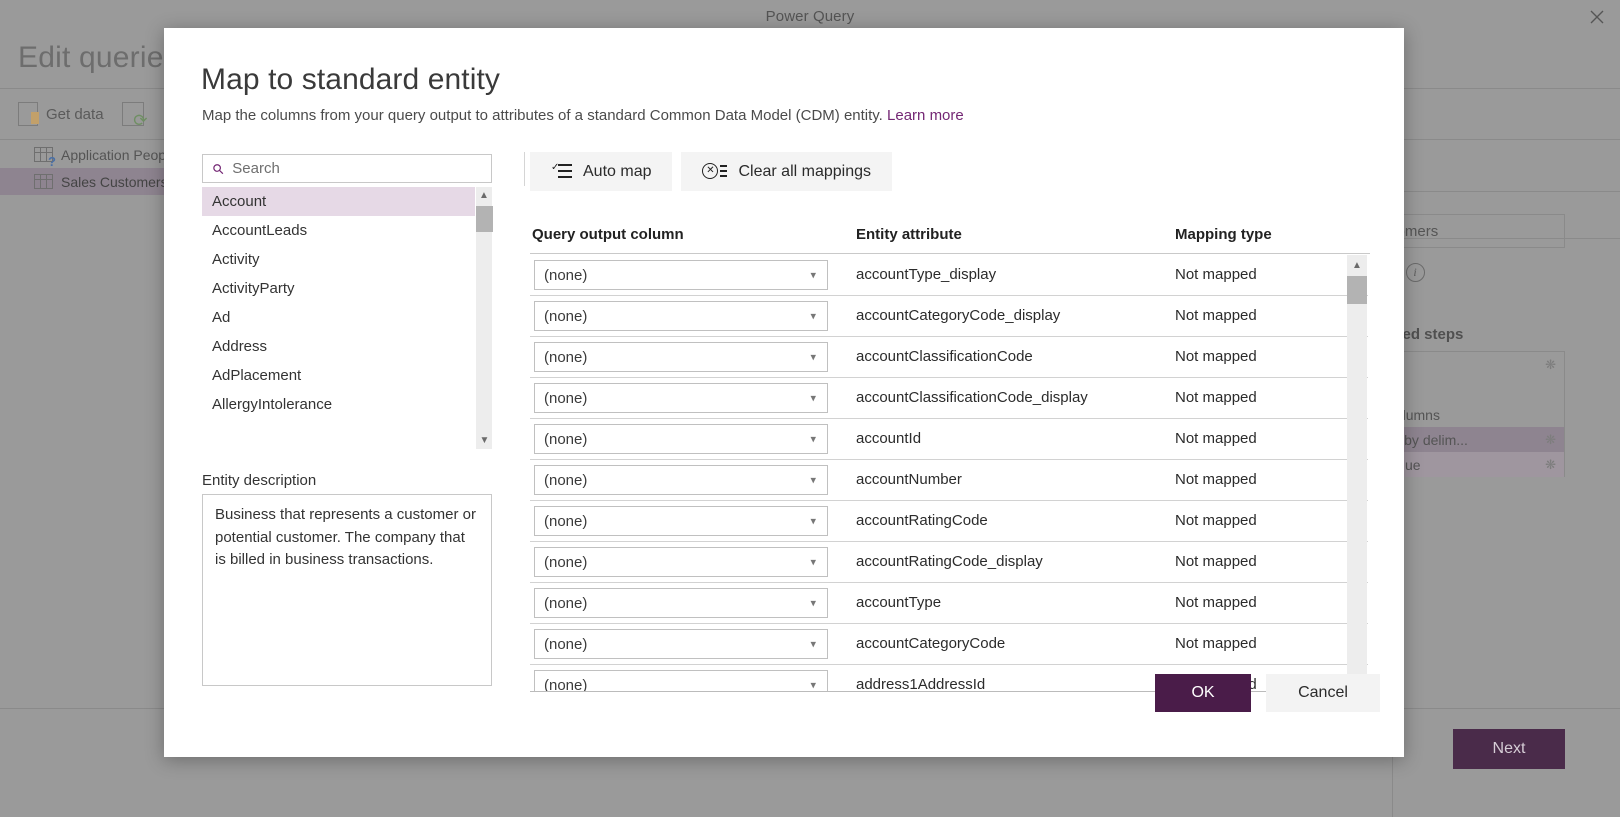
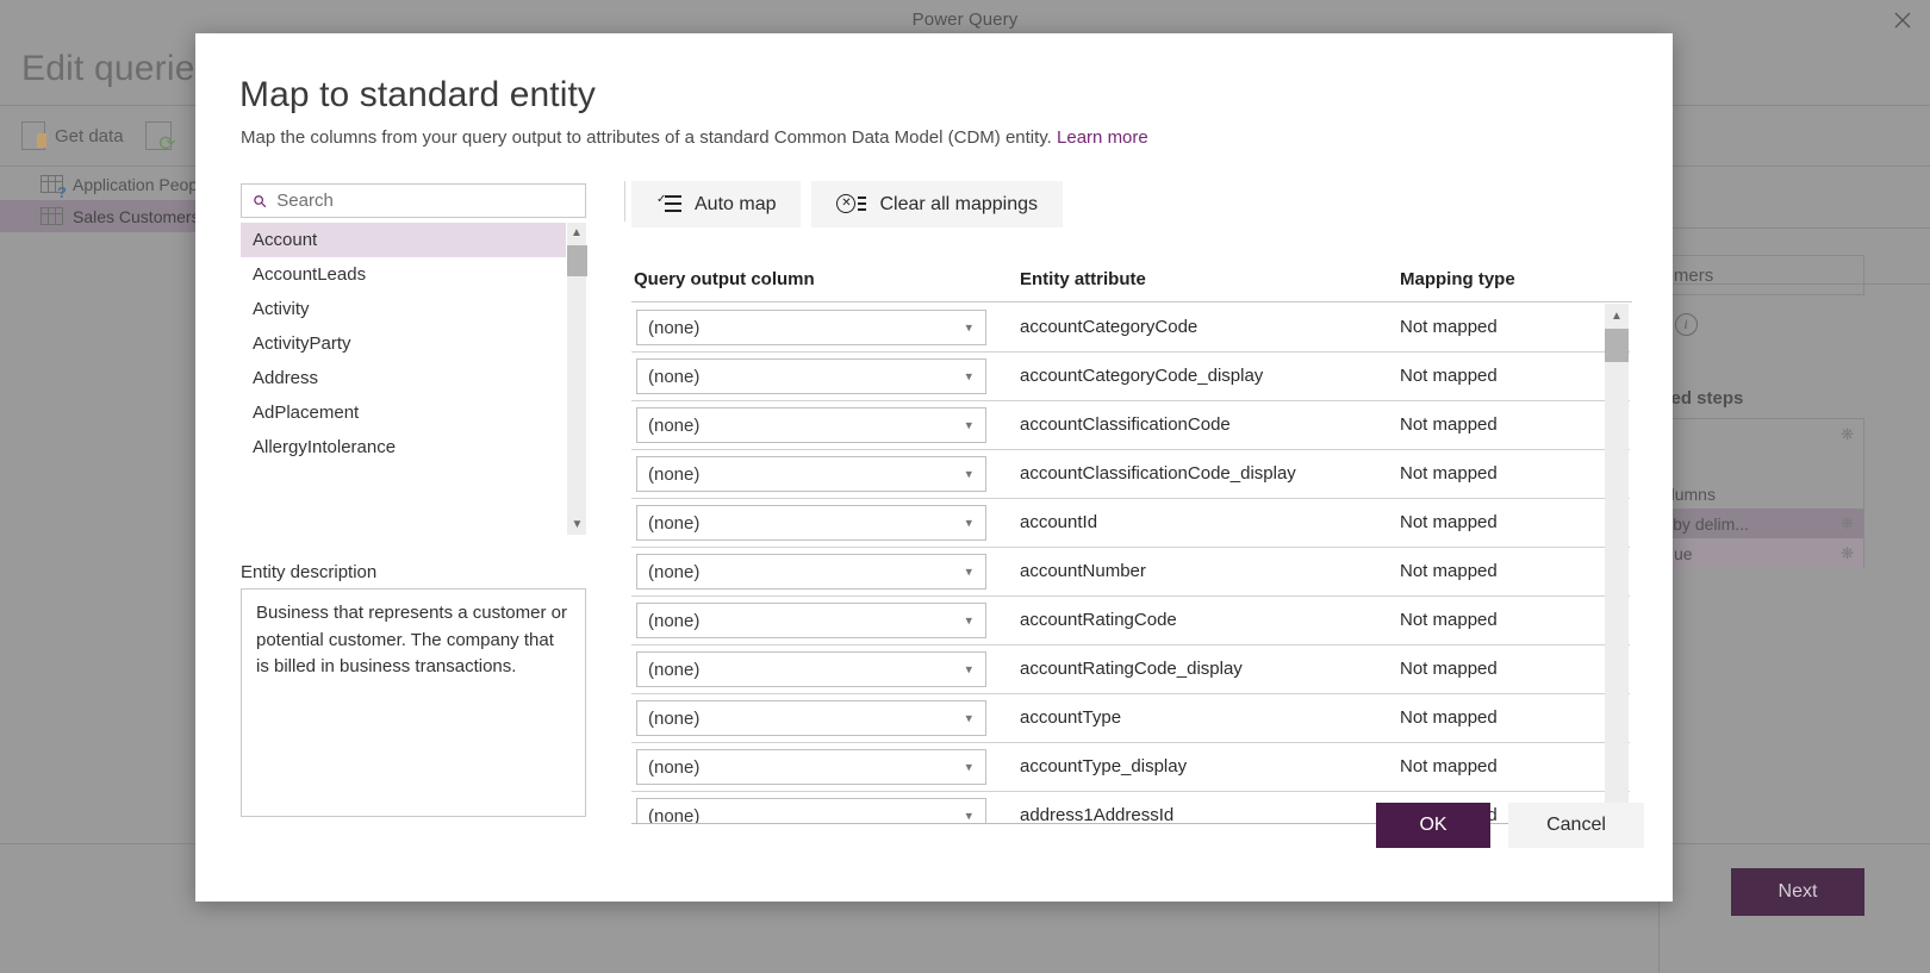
  Edit querie
  Get data
  Application Peop
  Sales Customer
  i
  ❋
  ❋
  Next
  Power Query
  Map to standard entity
  Map the columns from your query output to attributes of a standard Common Data Model (CDM) entity. Learn more
  Search
  Account
  AccountLeads
  Activity
  ActivityParty
- Ad
  Address
  AdPlacement
  AllergyIntolerance
  ▲
  ▼
  Entity description
  Business that represents a customer or potential customer. The company that is billed in business transactions.
  ✓
  Auto map
  ✕
  Clear all mappings
  Query output column
  Entity attribute
  Mapping type
  (none)
  ▾
- accountType_display
+ accountCategoryCode
  Not mapped
  (none)
  ▾
  accountCategoryCode_display
  Not mapped
  (none)
  ▾
  accountClassificationCode
  Not mapped
  (none)
  ▾
  accountClassificationCode_display
  Not mapped
  (none)
  ▾
  accountId
  Not mapped
  (none)
  ▾
  accountNumber
  Not mapped
  (none)
  ▾
  accountRatingCode
  Not mapped
  (none)
  ▾
  accountRatingCode_display
  Not mapped
  (none)
  ▾
  accountType
  Not mapped
  (none)
  ▾
- accountCategoryCode
+ accountType_display
  Not mapped
  (none)
  ▾
  address1AddressId
  ▲
  OK
  Cancel
